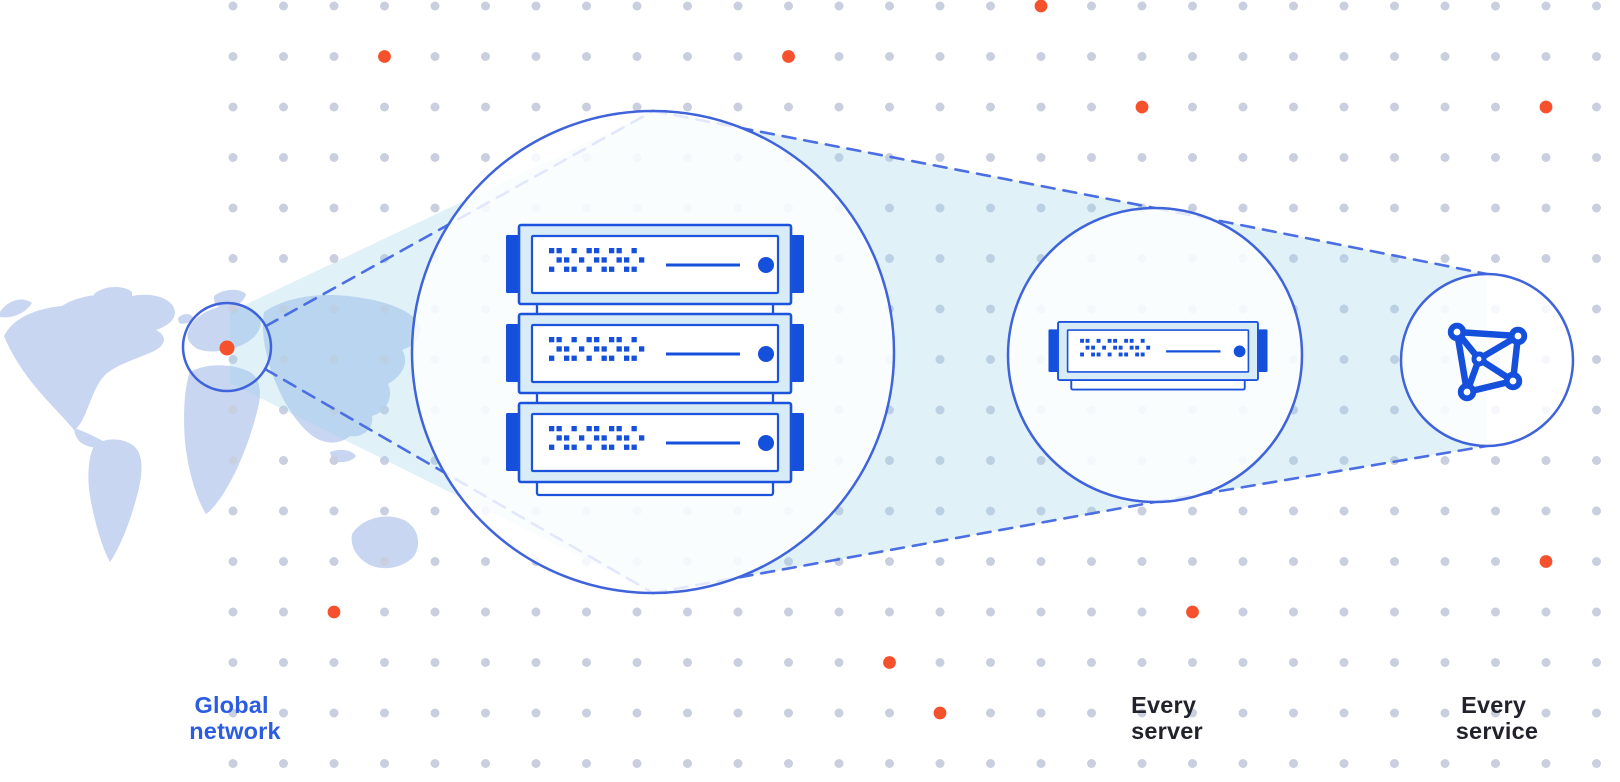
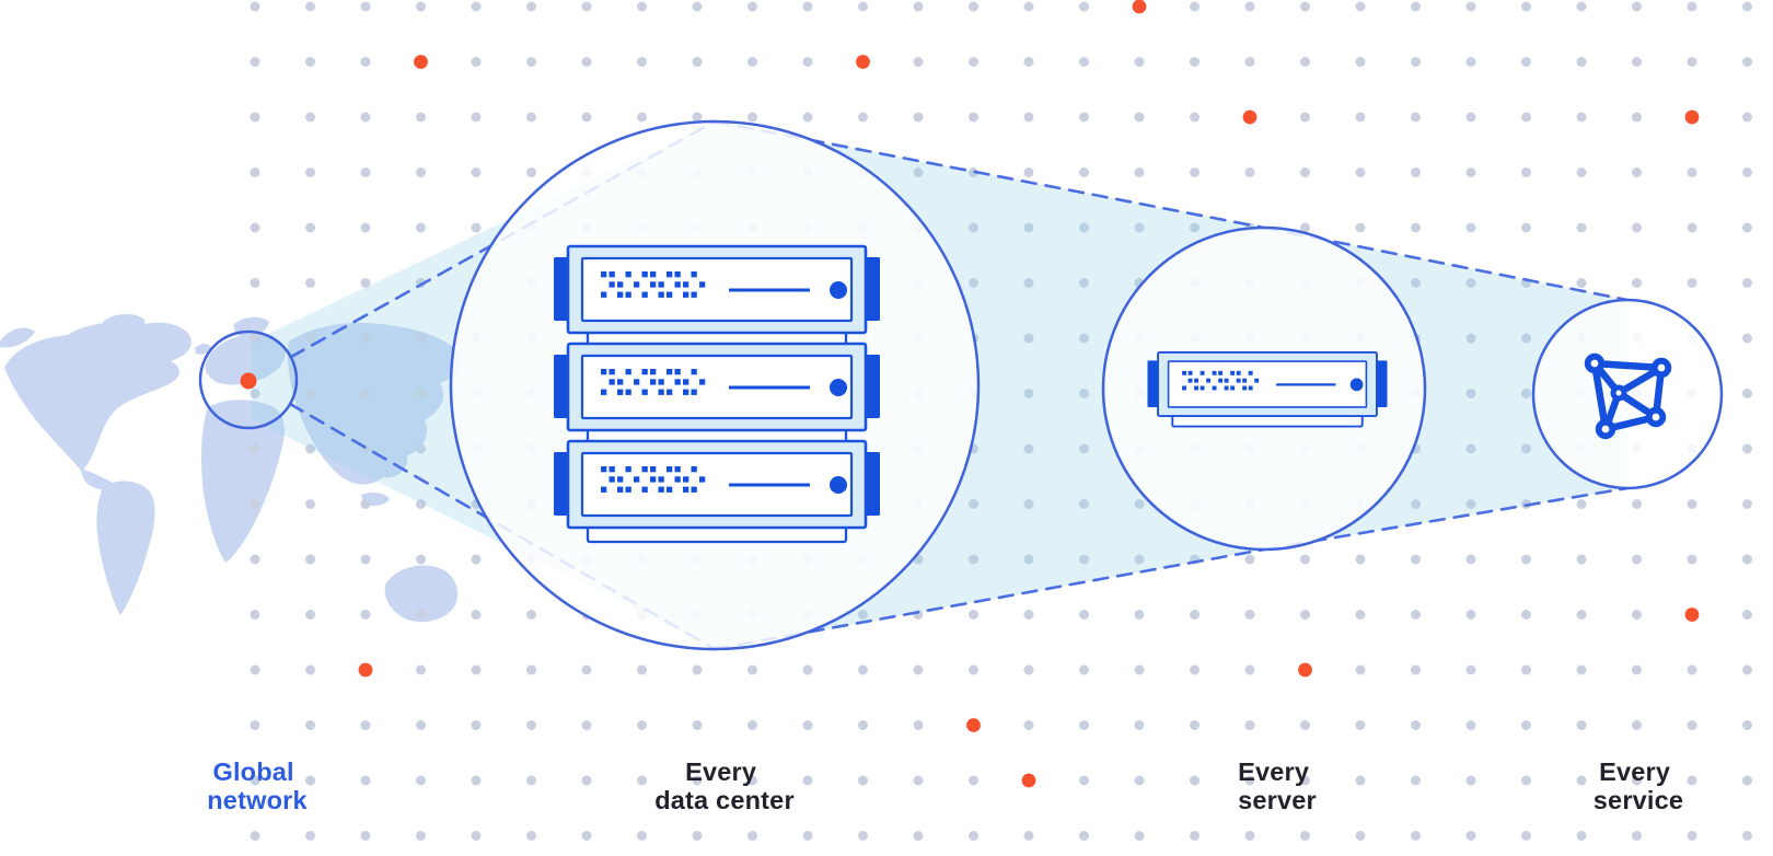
  Global network
+ Every data center
  Every server
  Every service
